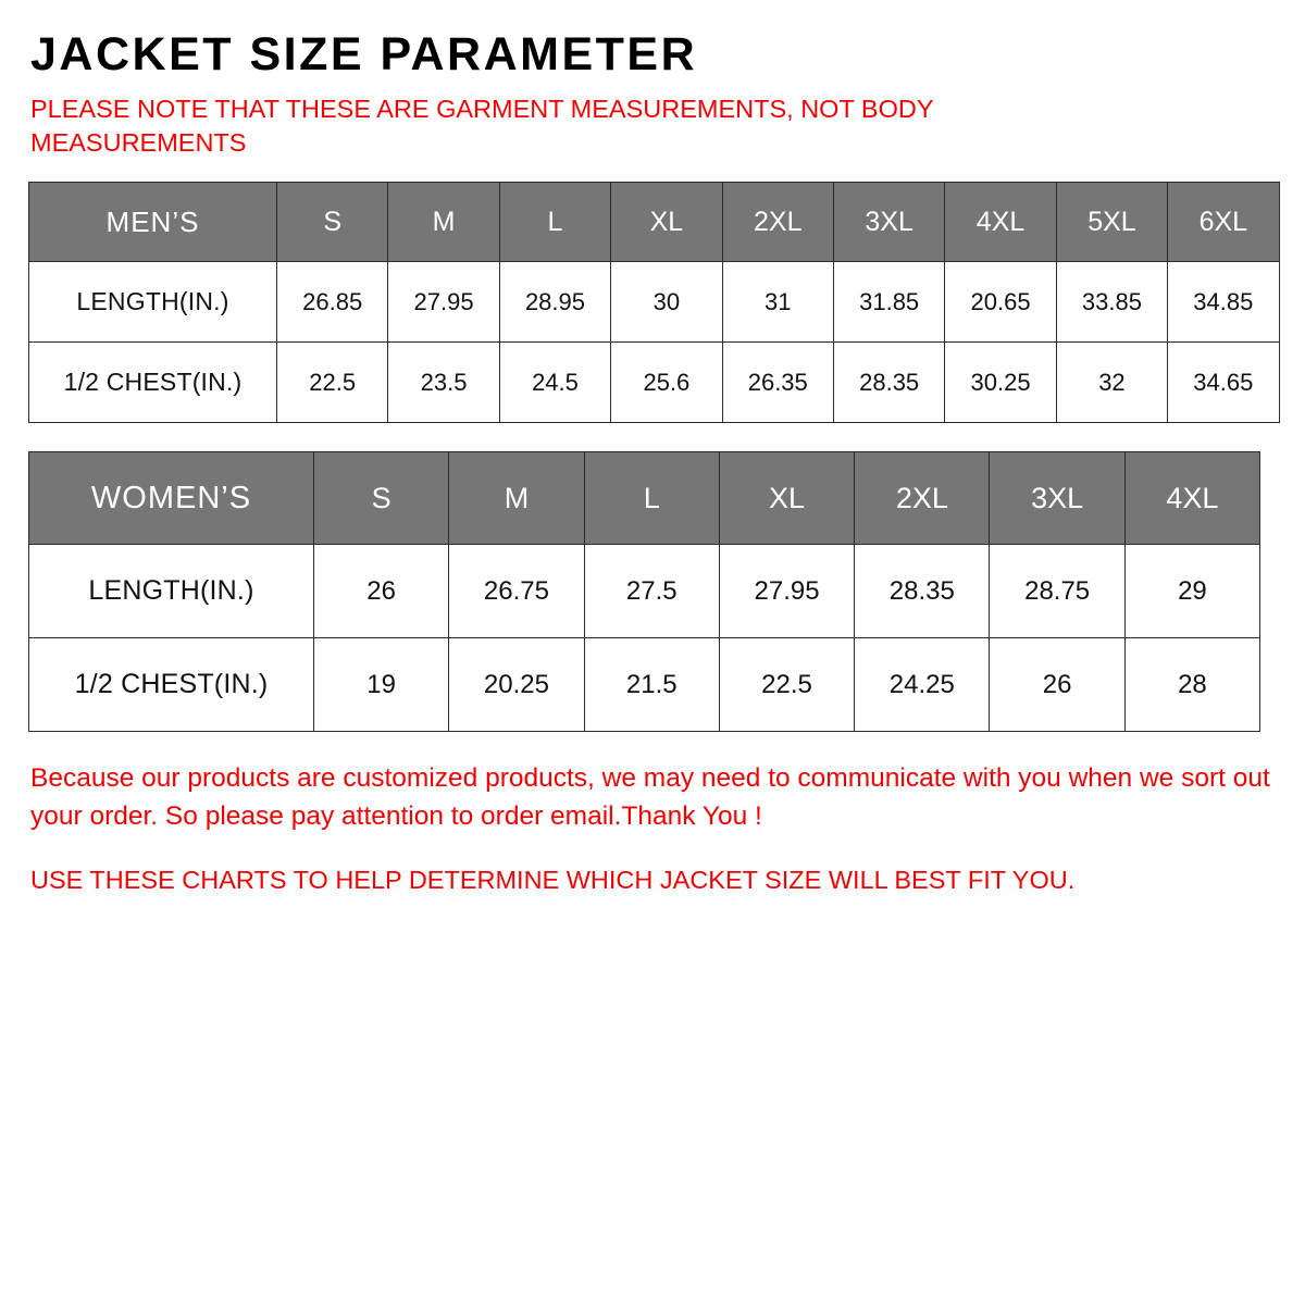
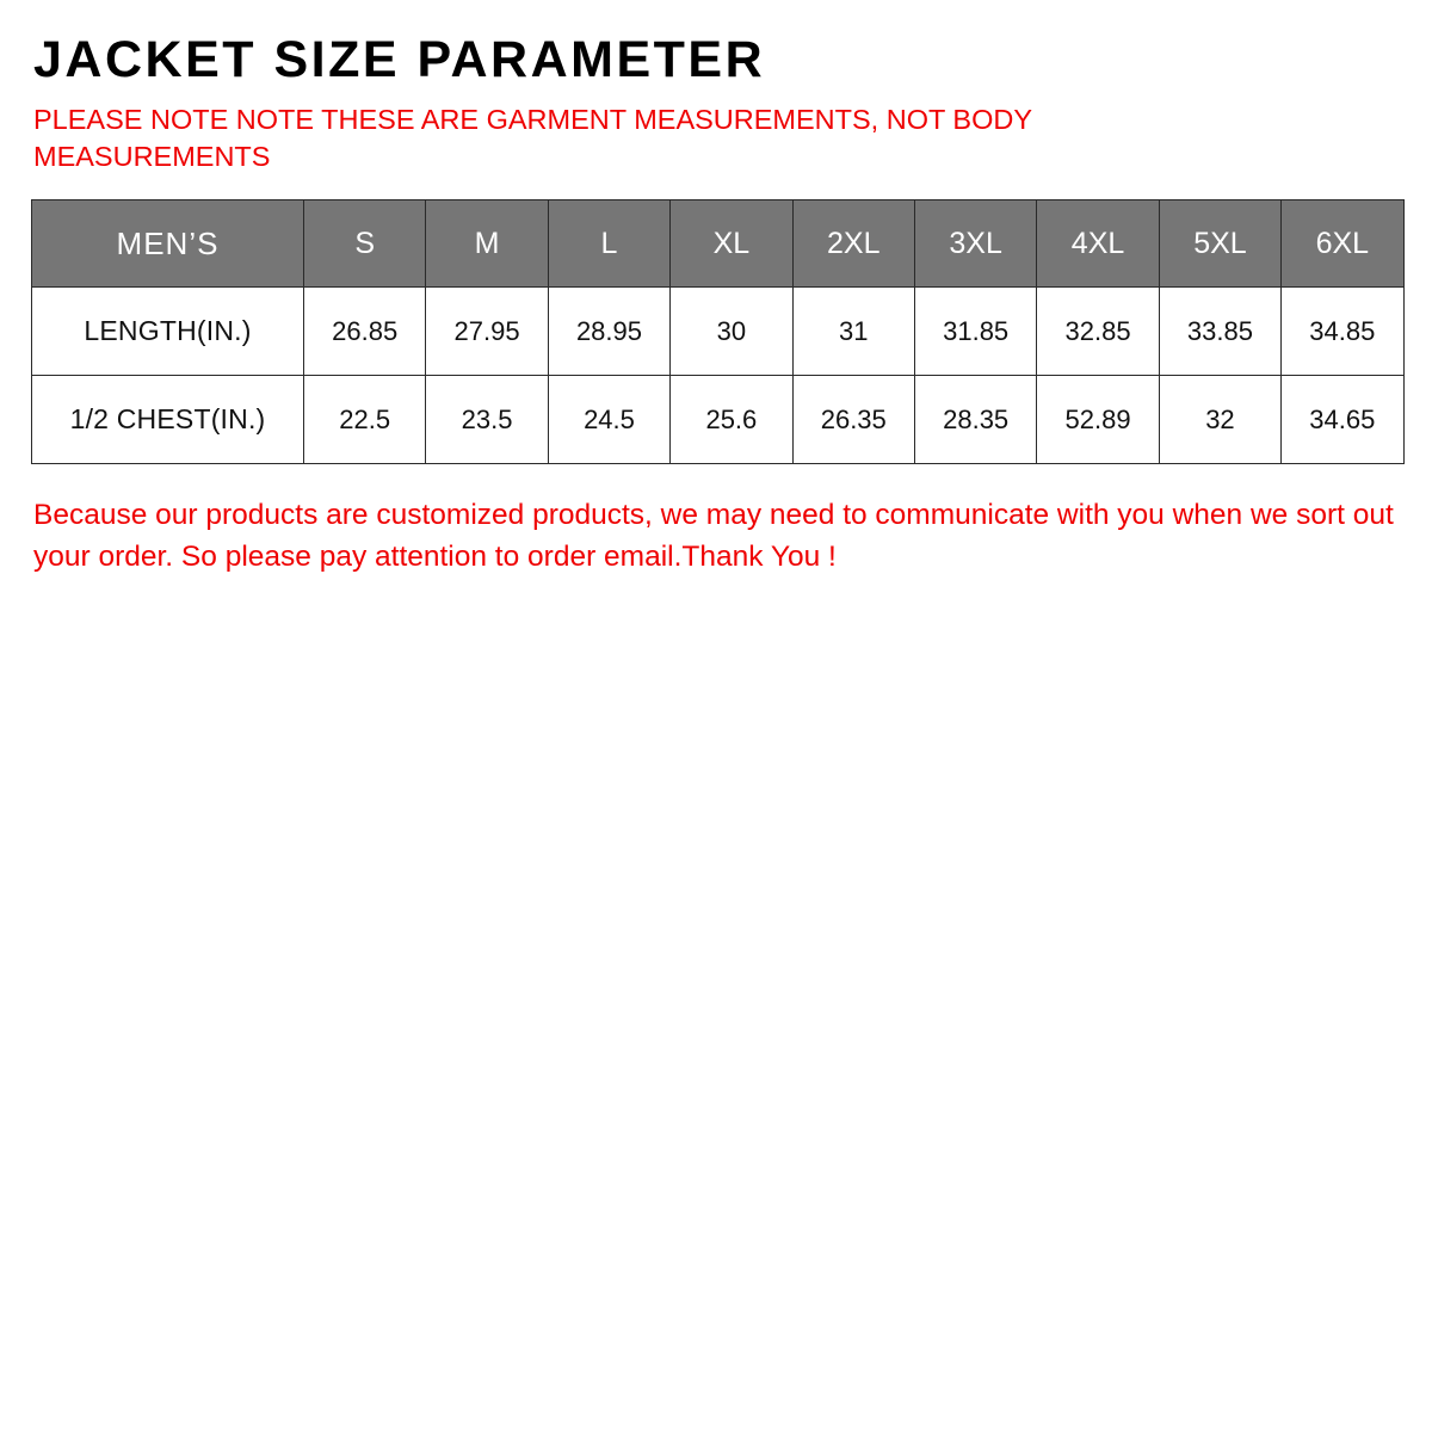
  JACKET SIZE PARAMETER
- PLEASE NOTE THAT THESE ARE GARMENT MEASUREMENTS, NOT BODY MEASUREMENTS
+ PLEASE NOTE NOTE THESE ARE GARMENT MEASUREMENTS, NOT BODY MEASUREMENTS
  MEN’S	S	M	L	XL	2XL	3XL	4XL	5XL	6XL
- LENGTH(IN.)	26.85	27.95	28.95	30	31	31.85	20.65	33.85	34.85
+ LENGTH(IN.)	26.85	27.95	28.95	30	31	31.85	32.85	33.85	34.85
- 1/2 CHEST(IN.)	22.5	23.5	24.5	25.6	26.35	28.35	30.25	32	34.65
+ 1/2 CHEST(IN.)	22.5	23.5	24.5	25.6	26.35	28.35	52.89	32	34.65
- WOMEN’S	S	M	L	XL	2XL	3XL	4XL
- LENGTH(IN.)	26	26.75	27.5	27.95	28.35	28.75	29
- 1/2 CHEST(IN.)	19	20.25	21.5	22.5	24.25	26	28
  Because our products are customized products, we may need to communicate with you when we sort out your order. So please pay attention to order email.Thank You !
- USE THESE CHARTS TO HELP DETERMINE WHICH JACKET SIZE WILL BEST FIT YOU.
